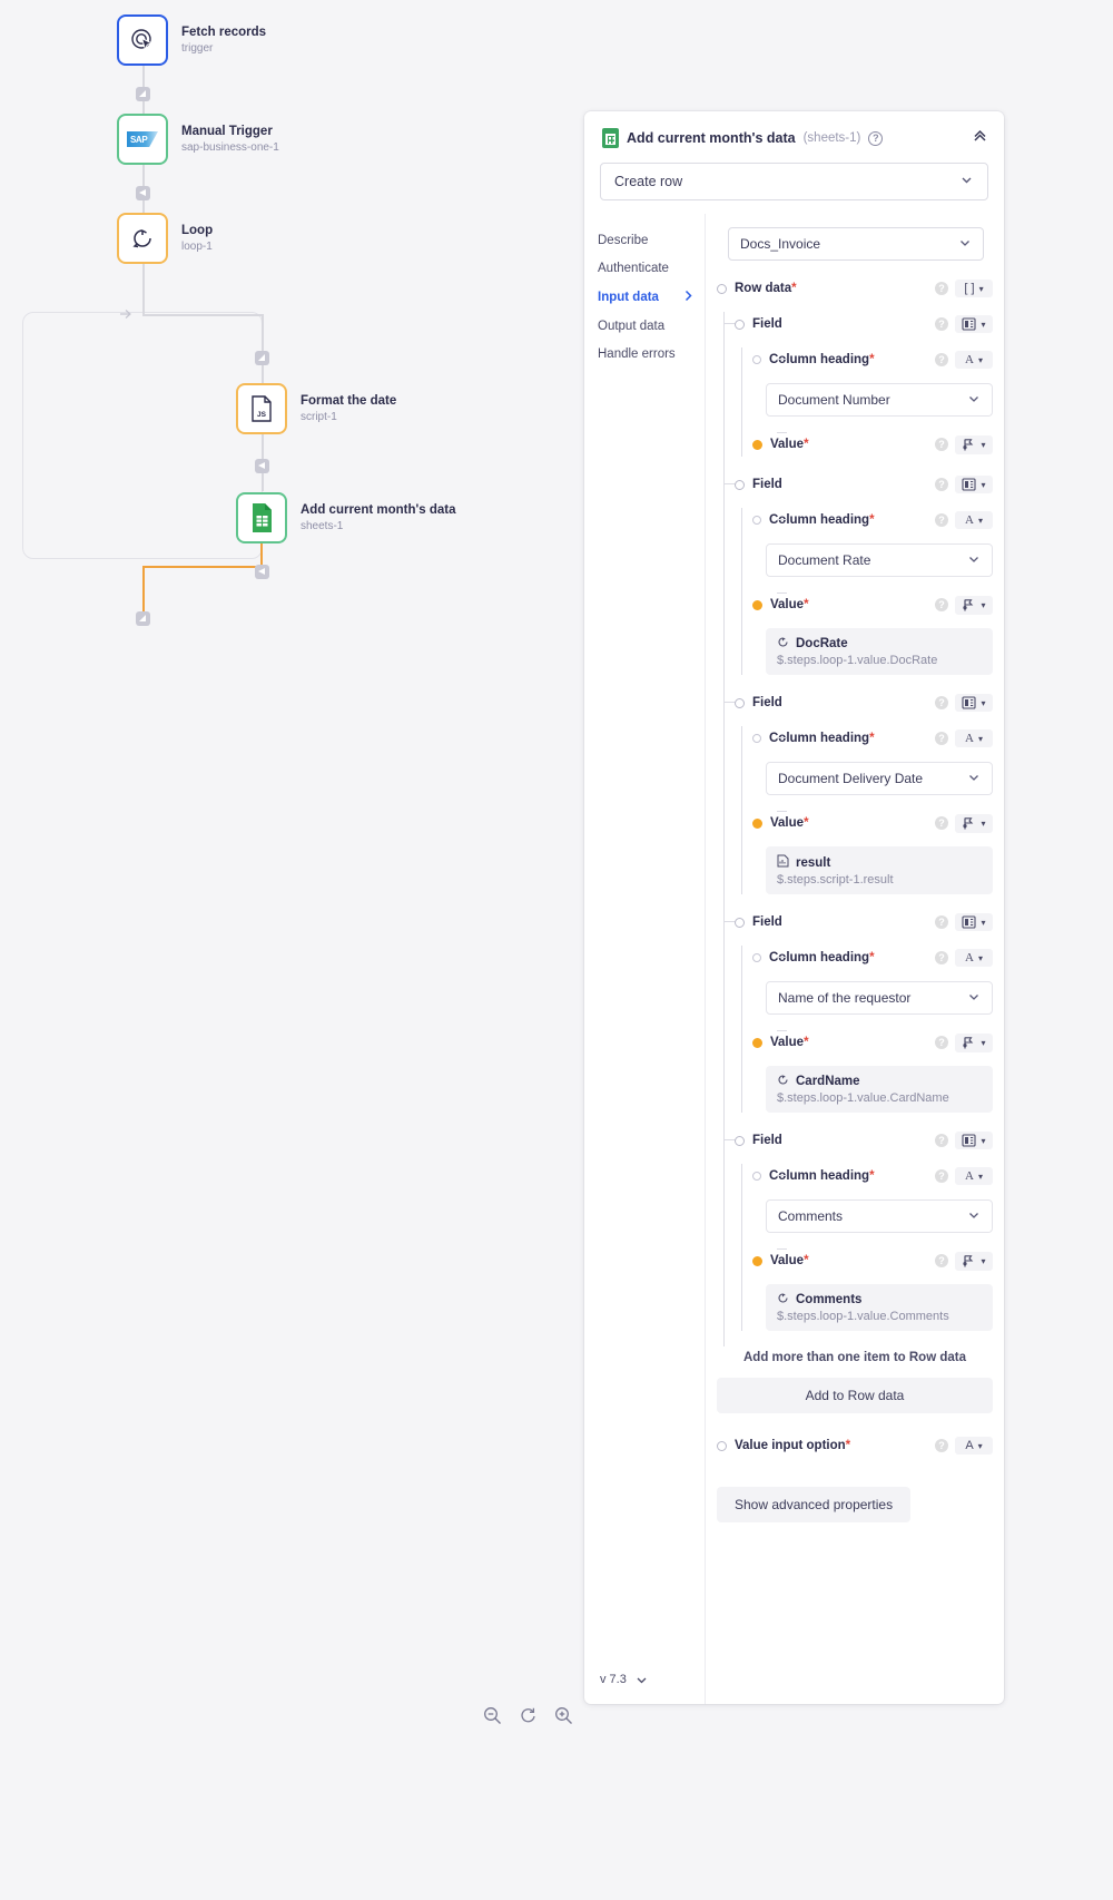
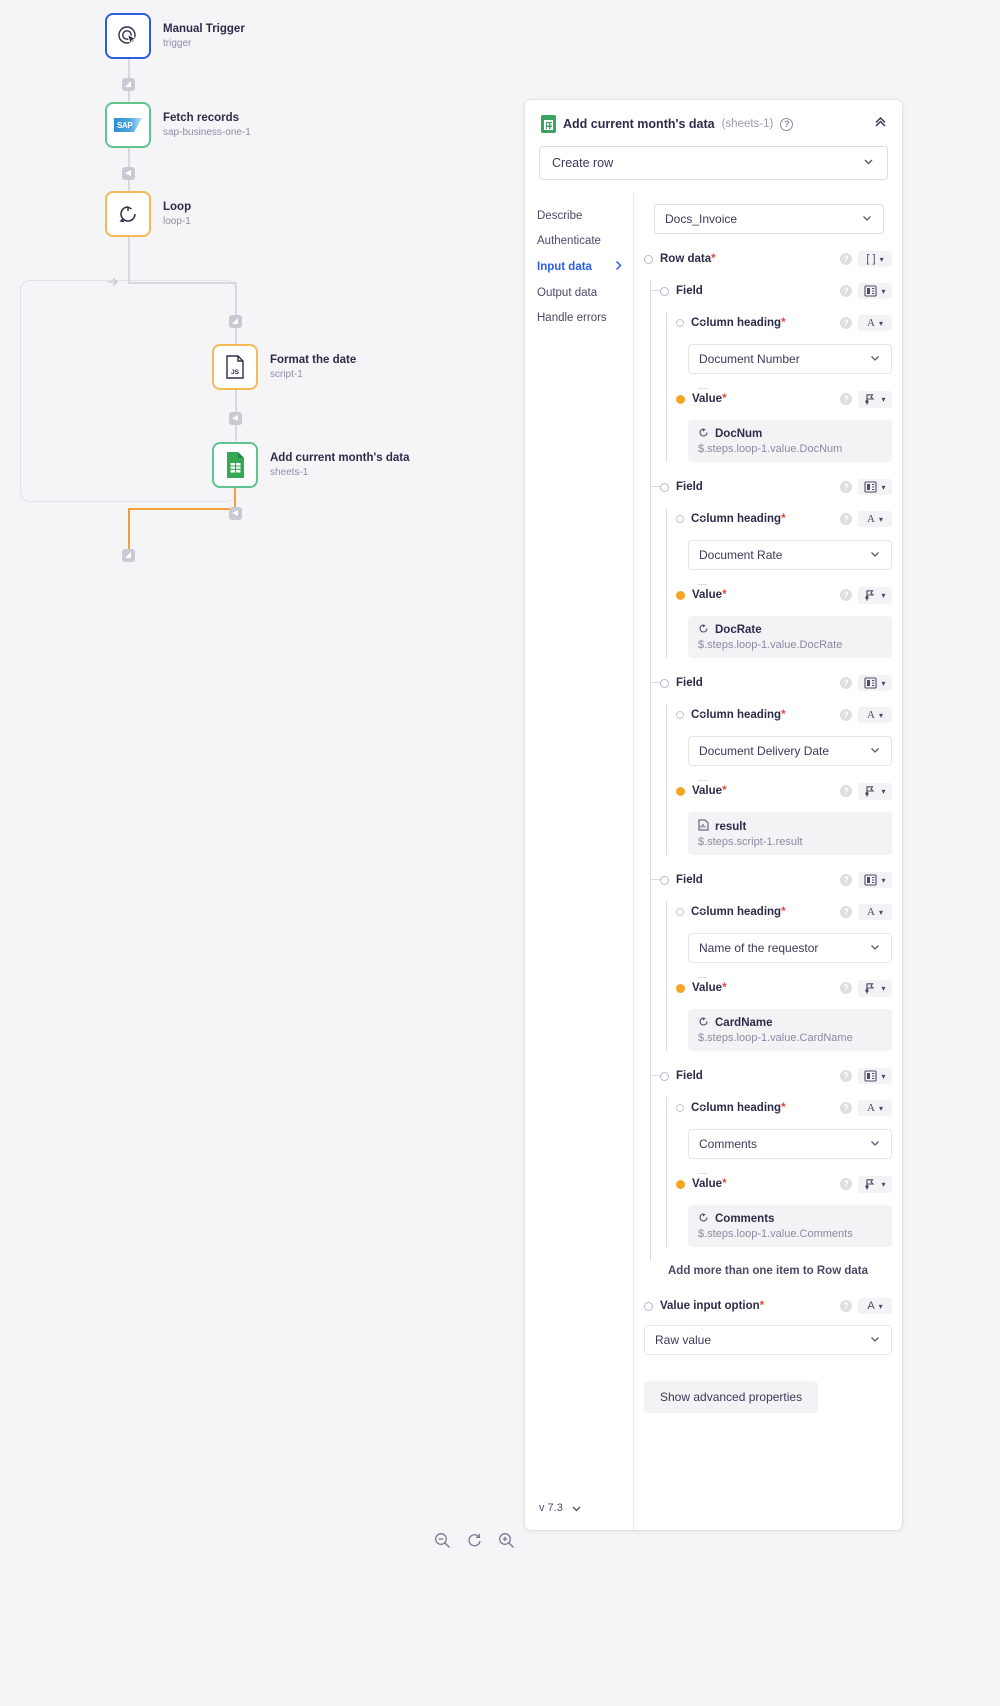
- Fetch records
+ Manual Trigger
  trigger
  SAP
- Manual Trigger
+ Fetch records
  sap-business-one-1
  Loop
  loop-1
  Format the date
  script-1
  Add current month's data
  sheets-1
  Add current month's data
  (sheets-1)
  ?
  Create row
  Describe
  Authenticate
  Input data
  Output data
  Handle errors
  v 7.3
  Docs_Invoice
  Row data*
  ?
  [ ]
  ▾
  Field
  ?
  ▾
  Column heading*
  ?
  A
  ▾
  Document Number
  Value*
  ?
  ▾
+ DocNum
+ $.steps.loop-1.value.DocNum
  Field
  ?
  ▾
  Column heading*
  ?
  A
  ▾
  Document Rate
  Value*
  ?
  ▾
  DocRate
  $.steps.loop-1.value.DocRate
  Field
  ?
  ▾
  Column heading*
  ?
  A
  ▾
  Document Delivery Date
  Value*
  ?
  ▾
  result
  $.steps.script-1.result
  Field
  ?
  ▾
  Column heading*
  ?
  A
  ▾
  Name of the requestor
  Value*
  ?
  ▾
  CardName
  $.steps.loop-1.value.CardName
  Field
  ?
  ▾
  Column heading*
  ?
  A
  ▾
  Comments
  Value*
  ?
  ▾
  Comments
  $.steps.loop-1.value.Comments
  Add more than one item to Row data
- Add to Row data
  Value input option*
  ?
  A
  ▾
+ Raw value
  Show advanced properties
